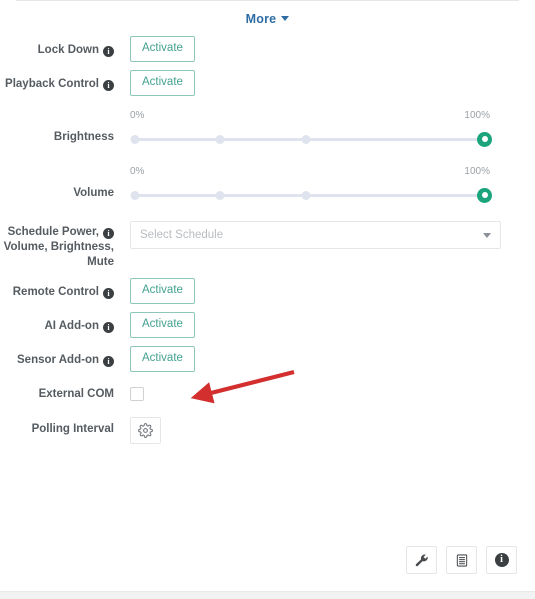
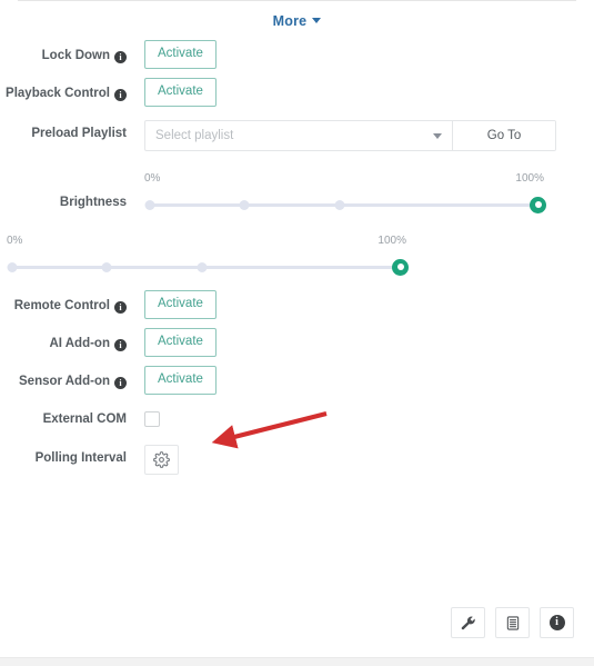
  More
  Lock Down i
  Activate
  Playback Control i
  Activate
+ Preload Playlist
+ Select playlist
+ Go To
  Brightness
  0%
  100%
- Volume
  0%
  100%
- Schedule Power, i
- Volume, Brightness,
- Mute
- Select Schedule
  Remote Control i
  Activate
  AI Add-on i
  Activate
  Sensor Add-on i
  Activate
  External COM
  Polling Interval
  i
